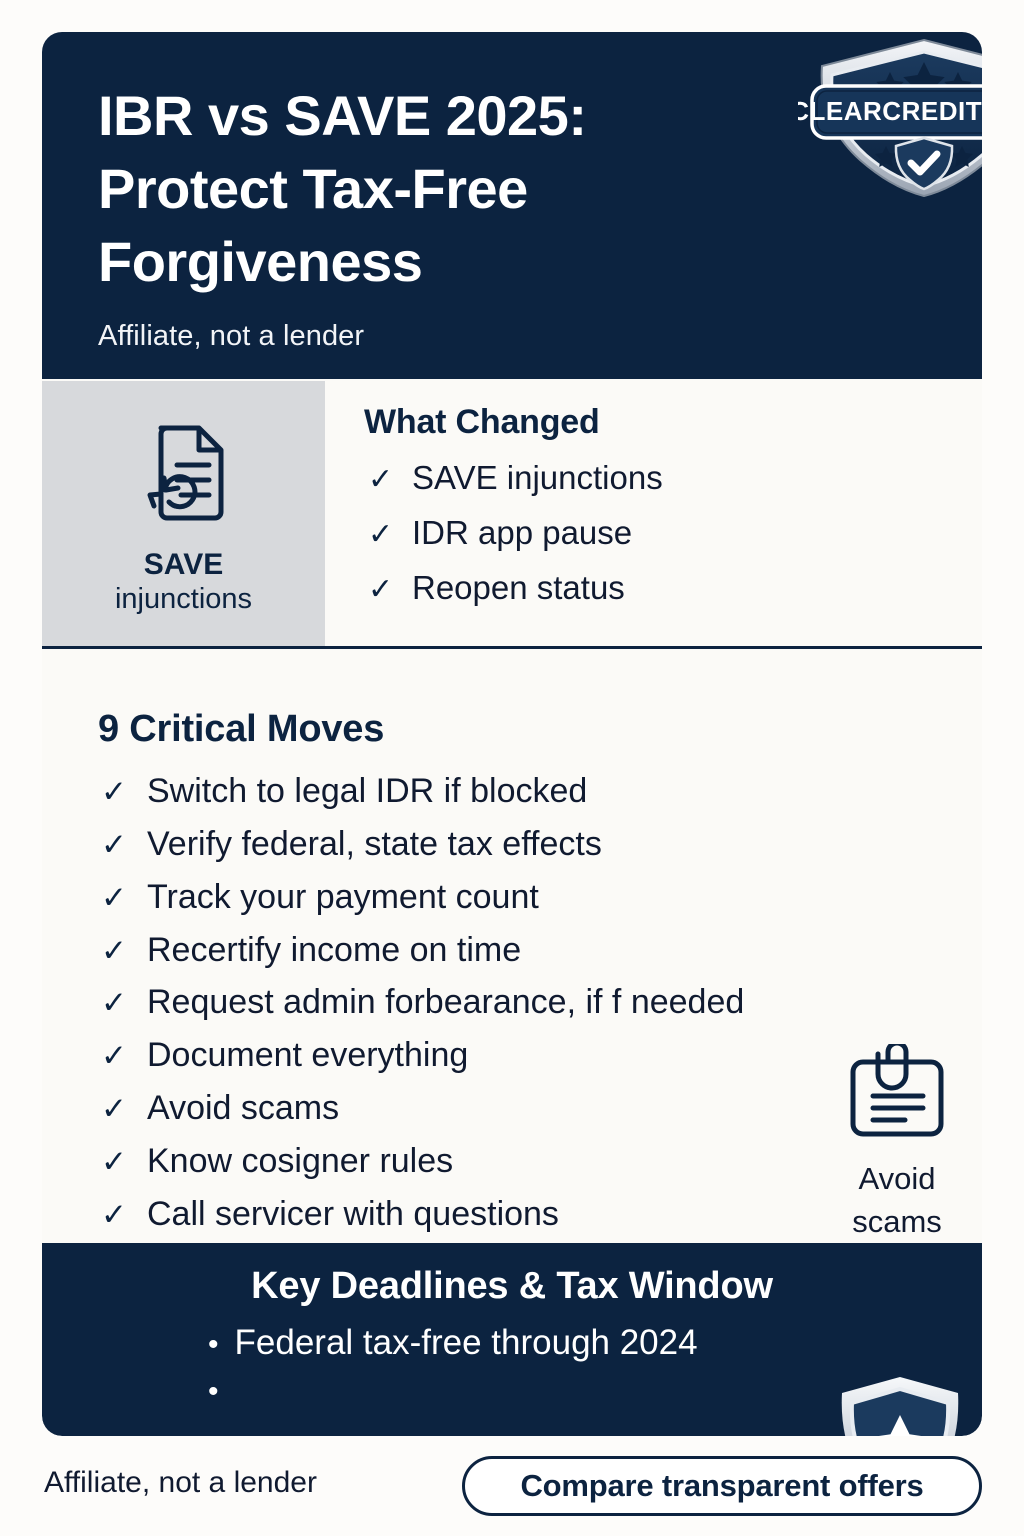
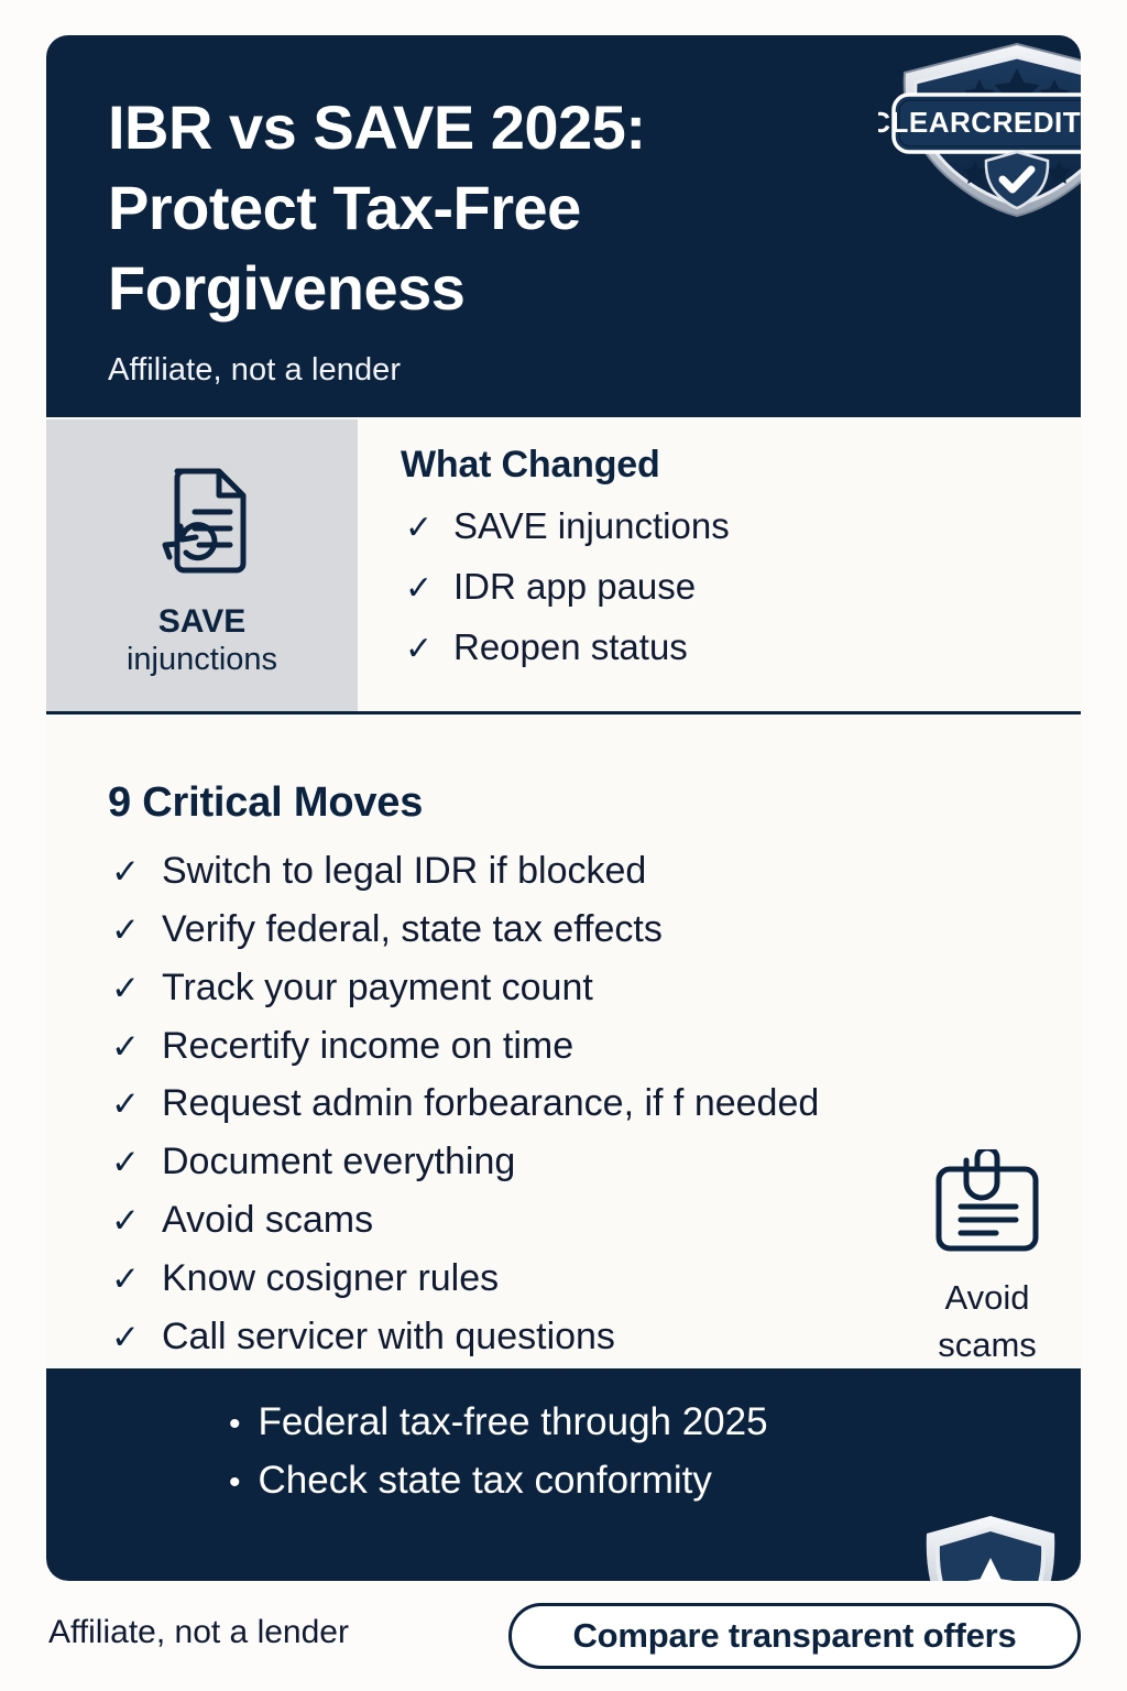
  IBR vs SAVE 2025: Protect Tax-Free Forgiveness
  Affiliate, not a lender
  CLEARCREDIT
  SAVE
  injunctions
  What Changed
  ✓
  SAVE injunctions
  ✓
  IDR app pause
  ✓
  Reopen status
  9 Critical Moves
  ✓
  Switch to legal IDR if blocked
  ✓
  Verify federal, state tax effects
  ✓
  Track your payment count
  ✓
  Recertify income on time
  ✓
  Request admin forbearance, if f needed
  ✓
  Document everything
  ✓
  Avoid scams
  ✓
  Know cosigner rules
  ✓
  Call servicer with questions
  Avoid
  scams
- Key Deadlines & Tax Window
  •
- Federal tax-free through 2024
+ Federal tax-free through 2025
  •
+ Check state tax conformity
  Affiliate, not a lender
  Compare transparent offers
